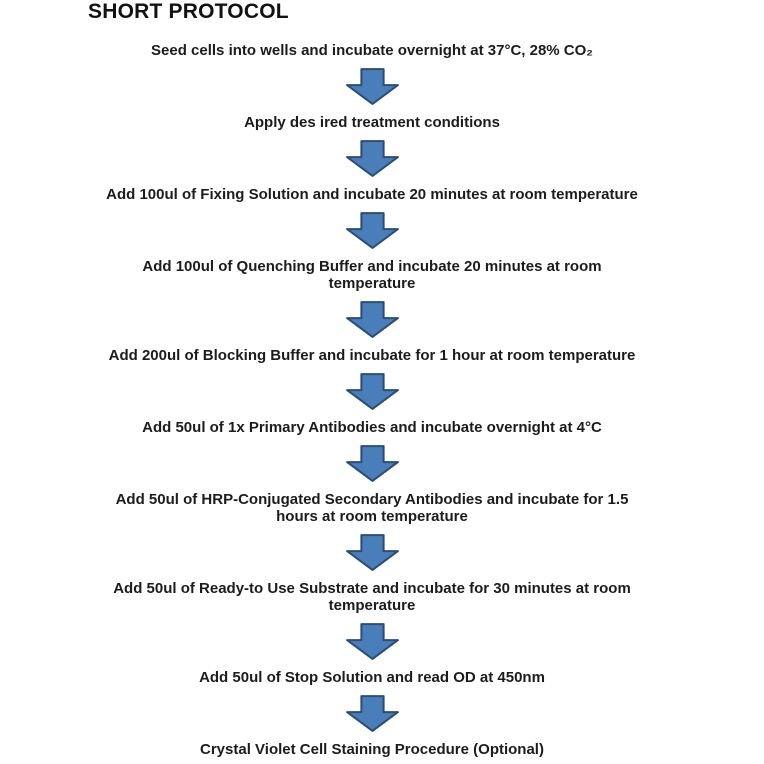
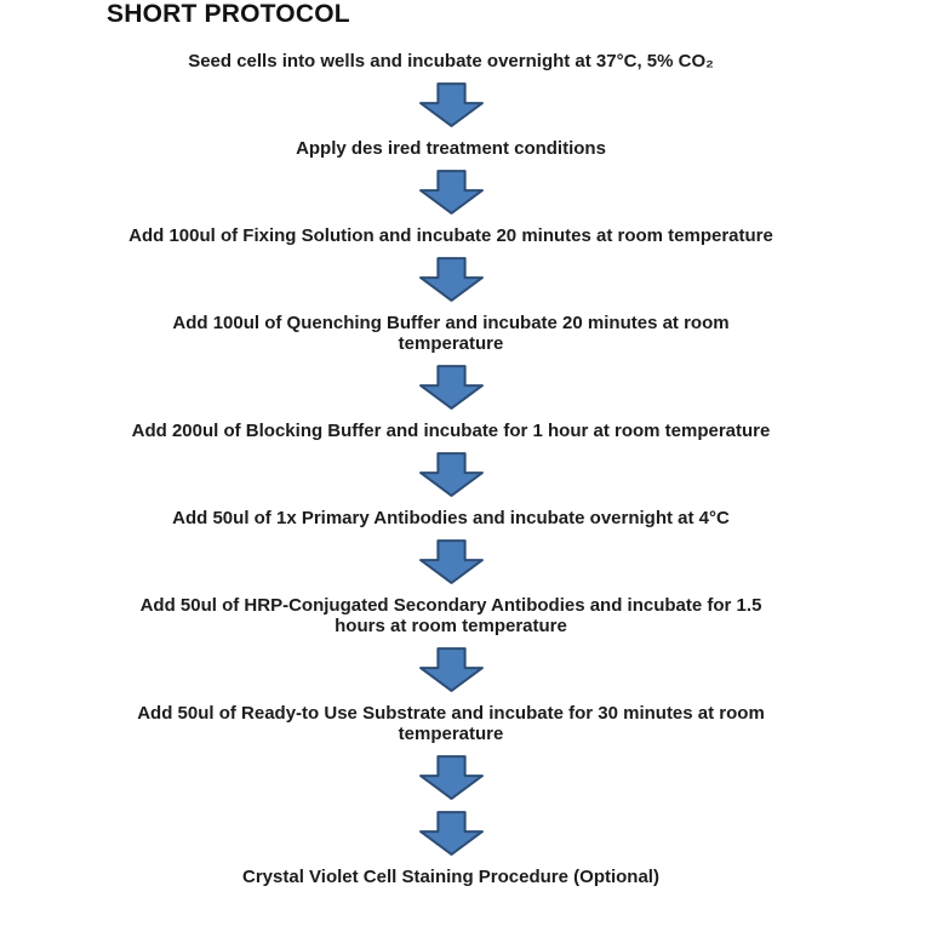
  SHORT PROTOCOL
- Seed cells into wells and incubate overnight at 37°C, 28% CO₂
+ Seed cells into wells and incubate overnight at 37°C, 5% CO₂
  Apply des ired treatment conditions
  Add 100ul of Fixing Solution and incubate 20 minutes at room temperature
  Add 100ul of Quenching Buffer and incubate 20 minutes at room
  temperature
  Add 200ul of Blocking Buffer and incubate for 1 hour at room temperature
  Add 50ul of 1x Primary Antibodies and incubate overnight at 4°C
  Add 50ul of HRP-Conjugated Secondary Antibodies and incubate for 1.5
  hours at room temperature
  Add 50ul of Ready-to Use Substrate and incubate for 30 minutes at room
  temperature
- Add 50ul of Stop Solution and read OD at 450nm
  Crystal Violet Cell Staining Procedure (Optional)
